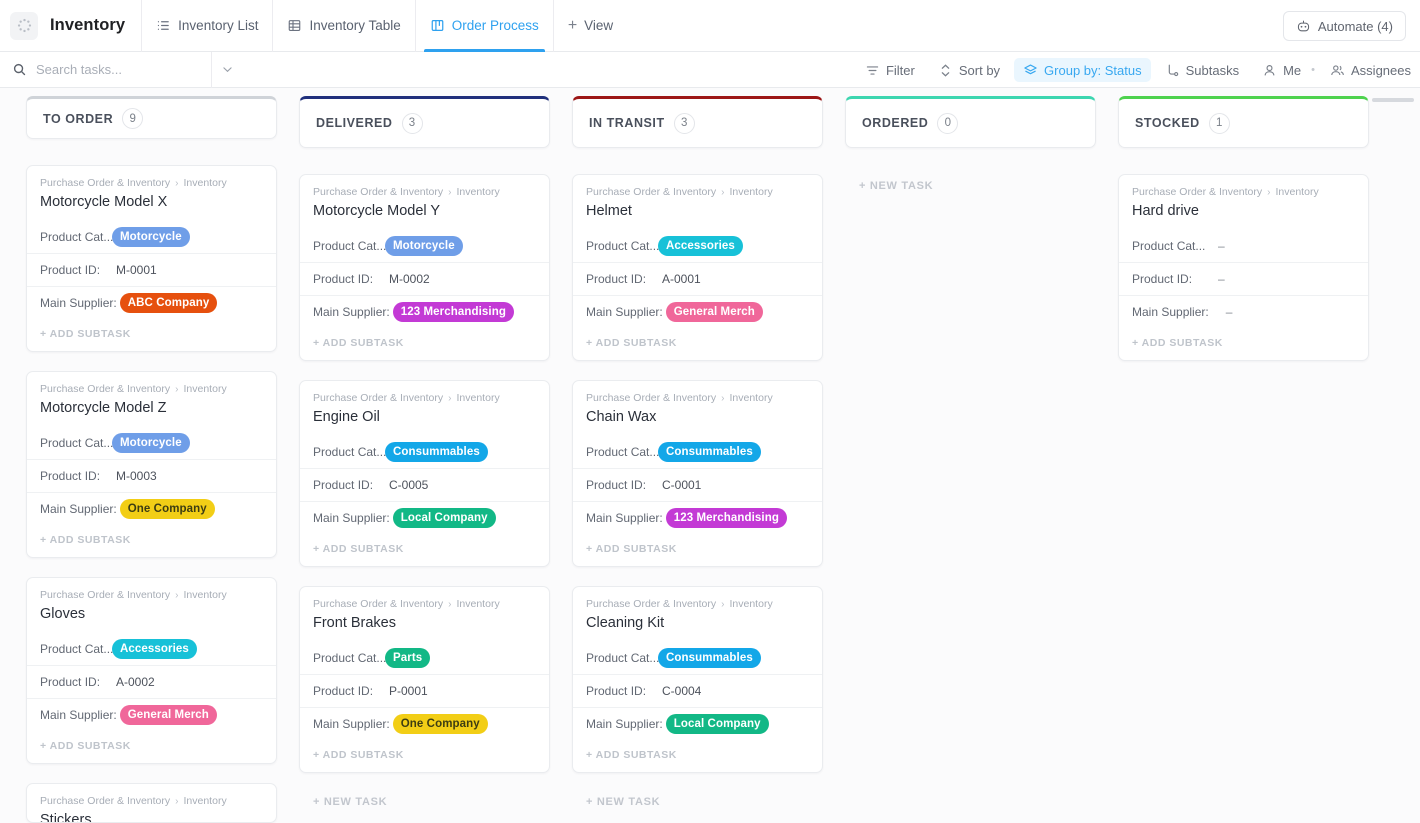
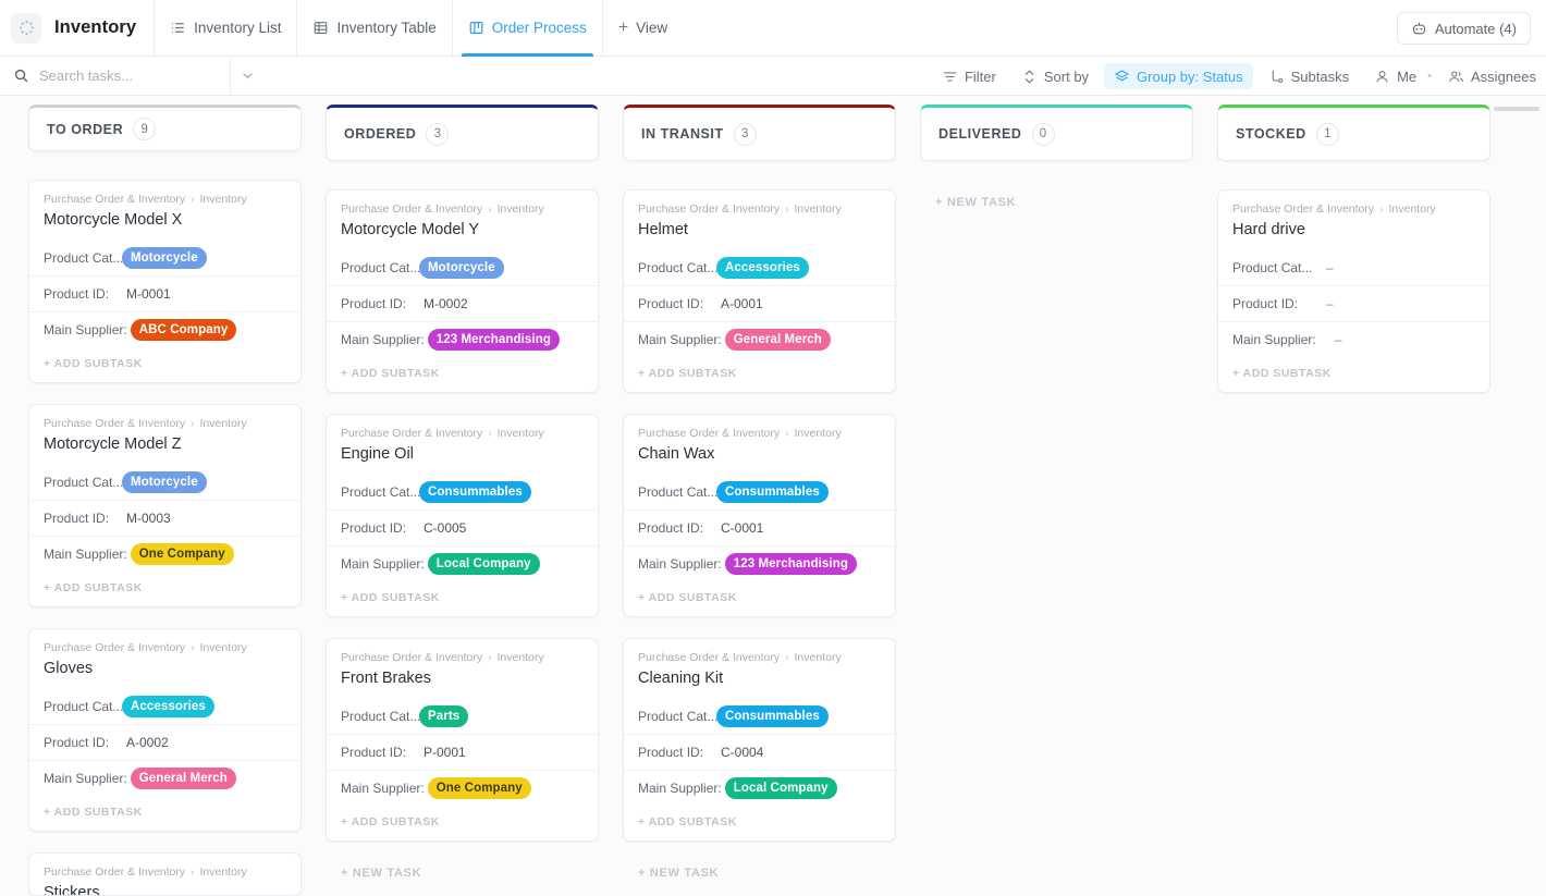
  Inventory
  Inventory List
  Inventory Table
  Order Process
  +
  View
  Automate (4)
  Search tasks...
  Filter
  Sort by
  Group by: Status
  Subtasks
  Me
  •
  Assignees
  TO ORDER
  9
  Purchase Order & Inventory
  ›
  Inventory
  Motorcycle Model X
  Product Cat..
  Motorcycle
  Product ID:
  M-0001
  Main Supplier:
  ABC Company
  + ADD SUBTASK
  Purchase Order & Inventory
  ›
  Inventory
  Motorcycle Model Z
  Product Cat..
  Motorcycle
  Product ID:
  M-0003
  Main Supplier:
  One Company
  + ADD SUBTASK
  Purchase Order & Inventory
  ›
  Inventory
  Gloves
  Product Cat..
  Accessories
  Product ID:
  A-0002
  Main Supplier:
  General Merch
  + ADD SUBTASK
  Purchase Order & Inventory
  ›
  Inventory
  Stickers
- DELIVERED
+ ORDERED
  3
  Purchase Order & Inventory
  ›
  Inventory
  Motorcycle Model Y
  Product Cat..
  Motorcycle
  Product ID:
  M-0002
  Main Supplier:
  123 Merchandising
  + ADD SUBTASK
  Purchase Order & Inventory
  ›
  Inventory
  Engine Oil
  Product Cat..
  Consummables
  Product ID:
  C-0005
  Main Supplier:
  Local Company
  + ADD SUBTASK
  Purchase Order & Inventory
  ›
  Inventory
  Front Brakes
  Product Cat..
  Parts
  Product ID:
  P-0001
  Main Supplier:
  One Company
  + ADD SUBTASK
  + NEW TASK
  IN TRANSIT
  3
  Purchase Order & Inventory
  ›
  Inventory
  Helmet
  Product Cat..
  Accessories
  Product ID:
  A-0001
  Main Supplier:
  General Merch
  + ADD SUBTASK
  Purchase Order & Inventory
  ›
  Inventory
  Chain Wax
  Product Cat..
  Consummables
  Product ID:
  C-0001
  Main Supplier:
  123 Merchandising
  + ADD SUBTASK
  Purchase Order & Inventory
  ›
  Inventory
  Cleaning Kit
  Product Cat..
  Consummables
  Product ID:
  C-0004
  Main Supplier:
  Local Company
  + ADD SUBTASK
  + NEW TASK
- ORDERED
+ DELIVERED
  0
  + NEW TASK
  STOCKED
  1
  Purchase Order & Inventory
  ›
  Inventory
  Hard drive
  Product Cat...
  –
  Product ID:
  –
  Main Supplier:
  –
  + ADD SUBTASK
